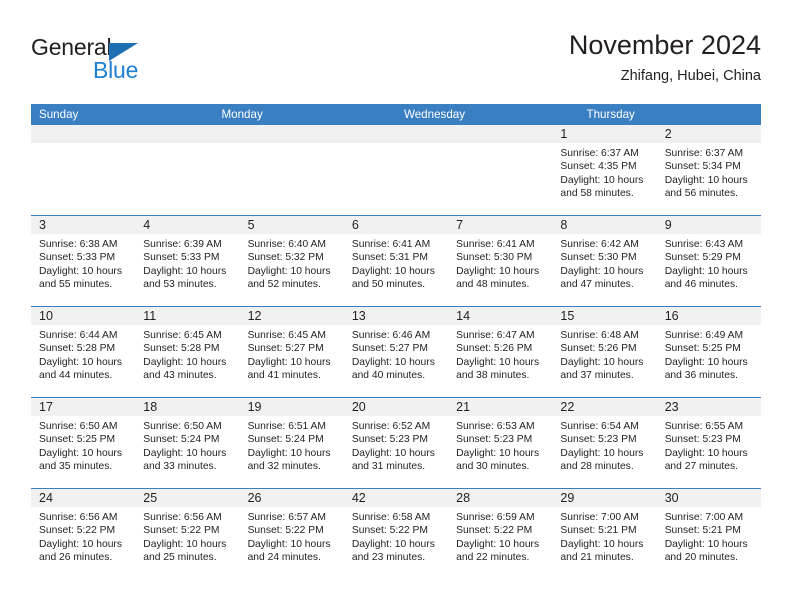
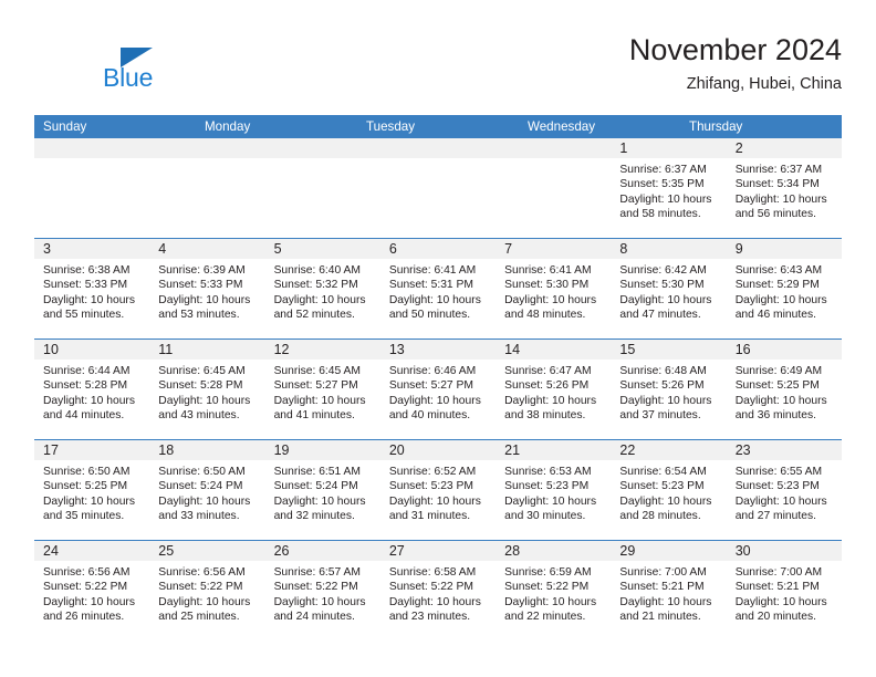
- General
  Blue
  November 2024
  Zhifang, Hubei, China
  Sunday
  Monday
+ Tuesday
  Wednesday
  Thursday
  1
  Sunrise: 6:37 AM
- Sunset: 4:35 PM
+ Sunset: 5:35 PM
  Daylight: 10 hours
  and 58 minutes.
  2
  Sunrise: 6:37 AM
  Sunset: 5:34 PM
  Daylight: 10 hours
  and 56 minutes.
  3
  Sunrise: 6:38 AM
  Sunset: 5:33 PM
  Daylight: 10 hours
  and 55 minutes.
  4
  Sunrise: 6:39 AM
  Sunset: 5:33 PM
  Daylight: 10 hours
  and 53 minutes.
  5
  Sunrise: 6:40 AM
  Sunset: 5:32 PM
  Daylight: 10 hours
  and 52 minutes.
  6
  Sunrise: 6:41 AM
  Sunset: 5:31 PM
  Daylight: 10 hours
  and 50 minutes.
  7
  Sunrise: 6:41 AM
  Sunset: 5:30 PM
  Daylight: 10 hours
  and 48 minutes.
  8
  Sunrise: 6:42 AM
  Sunset: 5:30 PM
  Daylight: 10 hours
  and 47 minutes.
  9
  Sunrise: 6:43 AM
  Sunset: 5:29 PM
  Daylight: 10 hours
  and 46 minutes.
  10
  Sunrise: 6:44 AM
  Sunset: 5:28 PM
  Daylight: 10 hours
  and 44 minutes.
  11
  Sunrise: 6:45 AM
  Sunset: 5:28 PM
  Daylight: 10 hours
  and 43 minutes.
  12
  Sunrise: 6:45 AM
  Sunset: 5:27 PM
  Daylight: 10 hours
  and 41 minutes.
  13
  Sunrise: 6:46 AM
  Sunset: 5:27 PM
  Daylight: 10 hours
  and 40 minutes.
  14
  Sunrise: 6:47 AM
  Sunset: 5:26 PM
  Daylight: 10 hours
  and 38 minutes.
  15
  Sunrise: 6:48 AM
  Sunset: 5:26 PM
  Daylight: 10 hours
  and 37 minutes.
  16
  Sunrise: 6:49 AM
  Sunset: 5:25 PM
  Daylight: 10 hours
  and 36 minutes.
  17
  Sunrise: 6:50 AM
  Sunset: 5:25 PM
  Daylight: 10 hours
  and 35 minutes.
  18
  Sunrise: 6:50 AM
  Sunset: 5:24 PM
  Daylight: 10 hours
  and 33 minutes.
  19
  Sunrise: 6:51 AM
  Sunset: 5:24 PM
  Daylight: 10 hours
  and 32 minutes.
  20
  Sunrise: 6:52 AM
  Sunset: 5:23 PM
  Daylight: 10 hours
  and 31 minutes.
  21
  Sunrise: 6:53 AM
  Sunset: 5:23 PM
  Daylight: 10 hours
  and 30 minutes.
  22
  Sunrise: 6:54 AM
  Sunset: 5:23 PM
  Daylight: 10 hours
  and 28 minutes.
  23
  Sunrise: 6:55 AM
  Sunset: 5:23 PM
  Daylight: 10 hours
  and 27 minutes.
  24
  Sunrise: 6:56 AM
  Sunset: 5:22 PM
  Daylight: 10 hours
  and 26 minutes.
  25
  Sunrise: 6:56 AM
  Sunset: 5:22 PM
  Daylight: 10 hours
  and 25 minutes.
  26
  Sunrise: 6:57 AM
  Sunset: 5:22 PM
  Daylight: 10 hours
  and 24 minutes.
- 42
+ 27
  Sunrise: 6:58 AM
  Sunset: 5:22 PM
  Daylight: 10 hours
  and 23 minutes.
  28
  Sunrise: 6:59 AM
  Sunset: 5:22 PM
  Daylight: 10 hours
  and 22 minutes.
  29
  Sunrise: 7:00 AM
  Sunset: 5:21 PM
  Daylight: 10 hours
  and 21 minutes.
  30
  Sunrise: 7:00 AM
  Sunset: 5:21 PM
  Daylight: 10 hours
  and 20 minutes.
